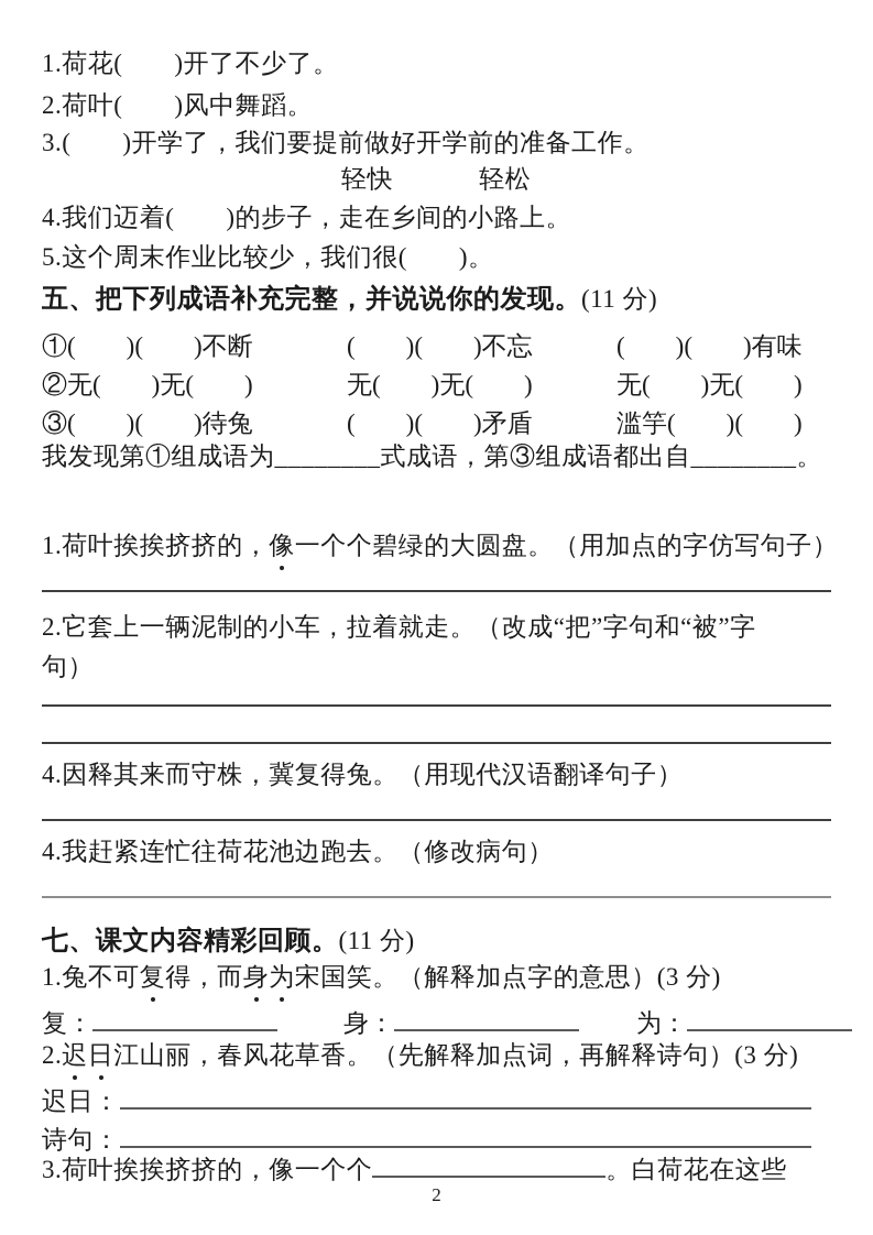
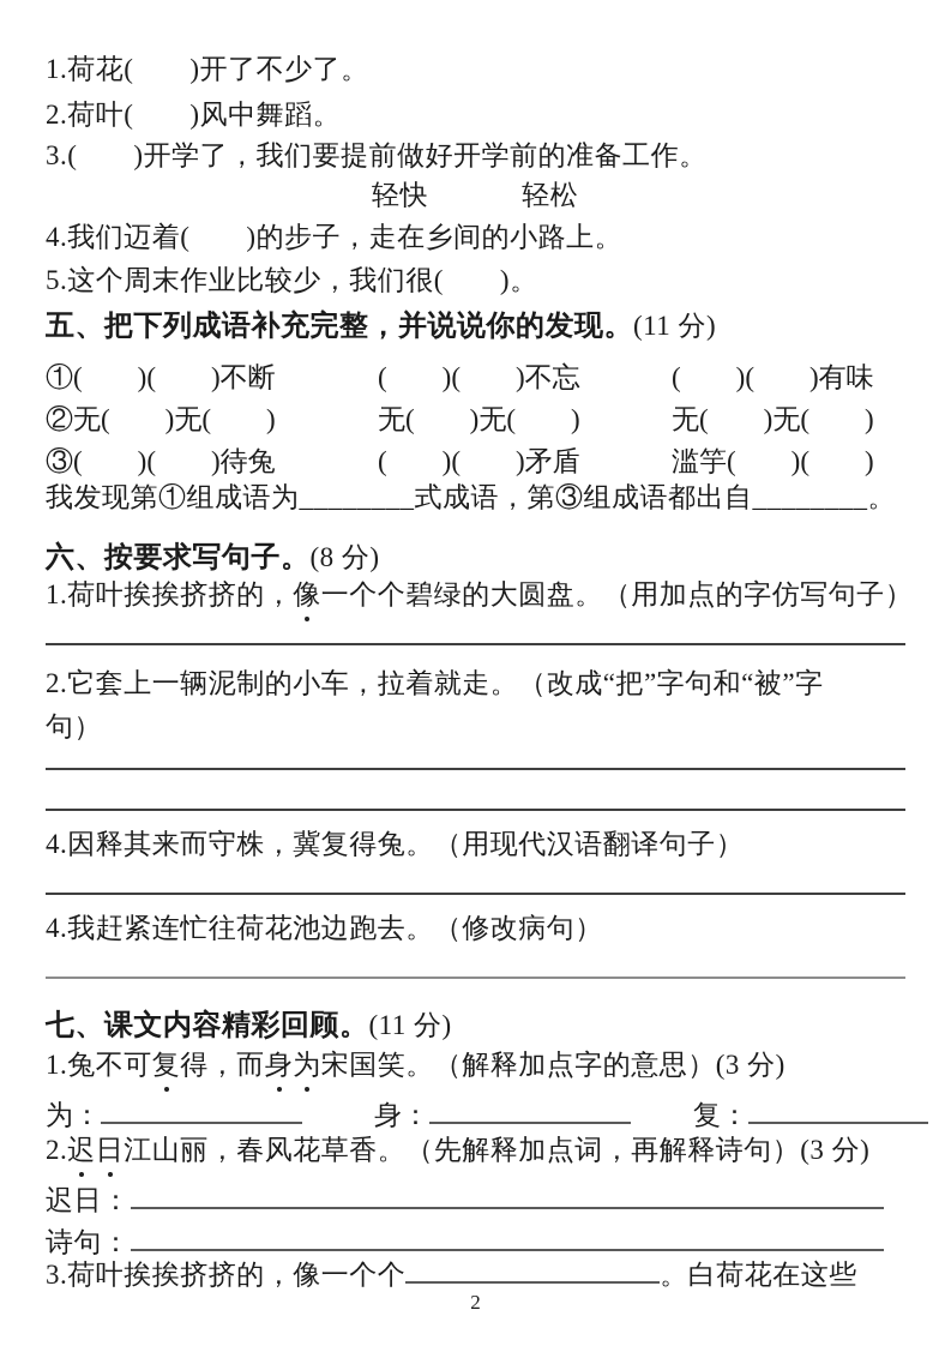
  1.荷花( )开了不少了。
  2.荷叶( )风中舞蹈。
  3.( )开学了，我们要提前做好开学前的准备工作。
  轻快 轻松
  4.我们迈着( )的步子，走在乡间的小路上。
  5.这个周末作业比较少，我们很( )。
  五、把下列成语补充完整，并说说你的发现。(11 分)
  ①( )( )不断
  ( )( )不忘
  ( )( )有味
  ②无( )无( )
  无( )无( )
  无( )无( )
  ③( )( )待兔
  ( )( )矛盾
  滥竽( )( )
  我发现第①组成语为________式成语，第③组成语都出自________。
+ 六、按要求写句子。(8 分)
  1.荷叶挨挨挤挤的，像一个个碧绿的大圆盘。（用加点的字仿写句子）
  2.它套上一辆泥制的小车，拉着就走。（改成“把”字句和“被”字
  句）
  4.因释其来而守株，冀复得兔。（用现代汉语翻译句子）
  4.我赶紧连忙往荷花池边跑去。（修改病句）
  七、课文内容精彩回顾。(11 分)
  1.兔不可复得，而身为宋国笑。（解释加点字的意思）(3 分)
- 复：
+ 为：
  身：
- 为：
+ 复：
  2.迟日江山丽，春风花草香。（先解释加点词，再解释诗句）(3 分)
  迟日：
  诗句：
  3.荷叶挨挨挤挤的，像一个个 。白荷花在这些
  2
